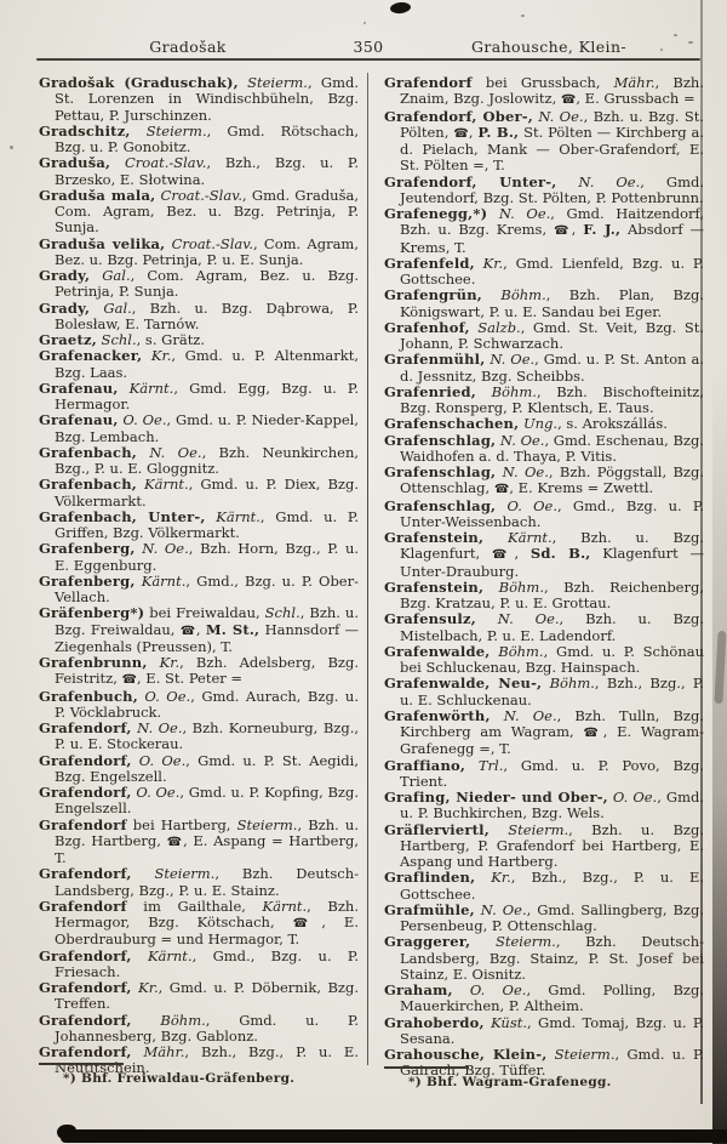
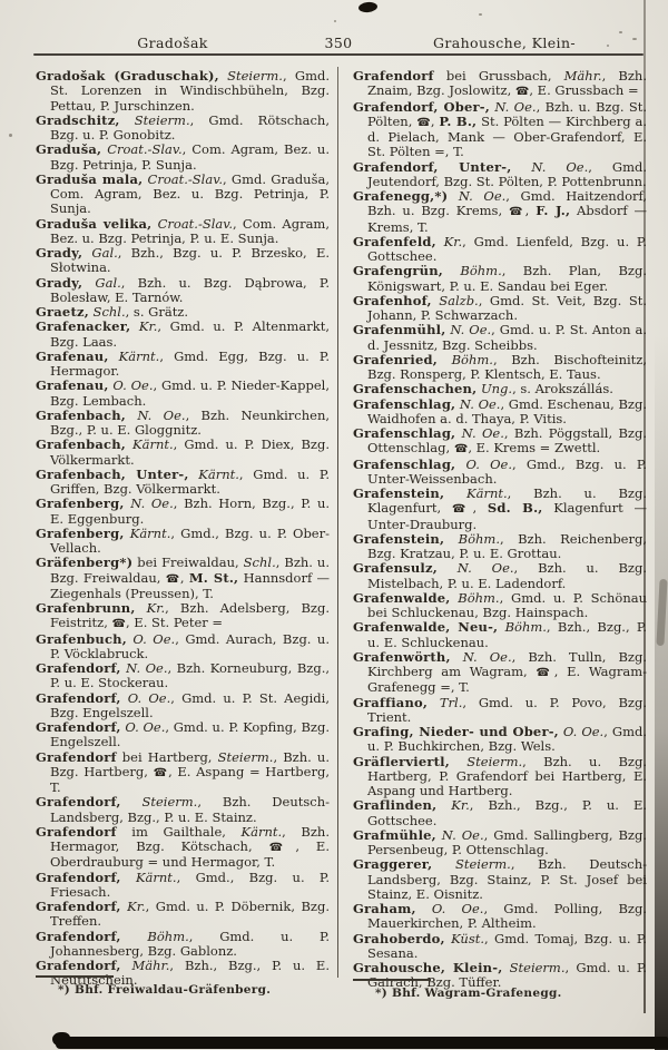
  Gradošak
  350
  Grahousche, Klein-
  Gradošak (Graduschak), Steierm., Gmd. St. Lorenzen in Windischbüheln, Bzg. Pettau, P. Jurschinzen.
  Gradschitz, Steierm., Gmd. Rötschach, Bzg. u. P. Gonobitz.
- Graduša, Croat.-Slav., Bzh., Bzg. u. P. Brzesko, E. Słotwina.
+ Graduša, Croat.-Slav., Com. Agram, Bez. u. Bzg. Petrinja, P. Sunja.
  Graduša mala, Croat.-Slav., Gmd. Graduša, Com. Agram, Bez. u. Bzg. Petrinja, P. Sunja.
  Graduša velika, Croat.-Slav., Com. Agram, Bez. u. Bzg. Petrinja, P. u. E. Sunja.
- Grady, Gal., Com. Agram, Bez. u. Bzg. Petrinja, P. Sunja.
+ Grady, Gal., Bzh., Bzg. u. P. Brzesko, E. Słotwina.
  Grady, Gal., Bzh. u. Bzg. Dąbrowa, P. Bolesław, E. Tarnów.
  Graetz, Schl., s. Grätz.
  Grafenacker, Kr., Gmd. u. P. Altenmarkt, Bzg. Laas.
  Grafenau, Kärnt., Gmd. Egg, Bzg. u. P. Hermagor.
  Grafenau, O. Oe., Gmd. u. P. Nieder-Kappel, Bzg. Lembach.
  Grafenbach, N. Oe., Bzh. Neunkirchen, Bzg., P. u. E. Gloggnitz.
  Grafenbach, Kärnt., Gmd. u. P. Diex, Bzg. Völkermarkt.
  Grafenbach, Unter-, Kärnt., Gmd. u. P. Griffen, Bzg. Völkermarkt.
  Grafenberg, N. Oe., Bzh. Horn, Bzg., P. u. E. Eggenburg.
  Grafenberg, Kärnt., Gmd., Bzg. u. P. Ober-Vellach.
  Gräfenberg*) bei Freiwaldau, Schl., Bzh. u. Bzg. Freiwaldau, ☎, M. St., Hannsdorf — Ziegenhals (Preussen), T.
  Grafenbrunn, Kr., Bzh. Adelsberg, Bzg. Feistritz, ☎, E. St. Peter =
  Grafenbuch, O. Oe., Gmd. Aurach, Bzg. u. P. Vöcklabruck.
  Grafendorf, N. Oe., Bzh. Korneuburg, Bzg., P. u. E. Stockerau.
  Grafendorf, O. Oe., Gmd. u. P. St. Aegidi, Bzg. Engelszell.
  Grafendorf, O. Oe., Gmd. u. P. Kopfing, Bzg. Engelszell.
  Grafendorf bei Hartberg, Steierm., Bzh. u. Bzg. Hartberg, ☎, E. Aspang = Hartberg, T.
  Grafendorf, Steierm., Bzh. Deutsch-Landsberg, Bzg., P. u. E. Stainz.
  Grafendorf im Gailthale, Kärnt., Bzh. Hermagor, Bzg. Kötschach, ☎, E. Oberdrauburg = und Hermagor, T.
  Grafendorf, Kärnt., Gmd., Bzg. u. P. Friesach.
  Grafendorf, Kr., Gmd. u. P. Döbernik, Bzg. Treffen.
  Grafendorf, Böhm., Gmd. u. P. Johannesberg, Bzg. Gablonz.
  Grafendorf, Mähr., Bzh., Bzg., P. u. E. Neutitschein.
  Grafendorf bei Grussbach, Mähr., Bzh. Znaim, Bzg. Joslowitz, ☎, E. Grussbach =
  Grafendorf, Ober-, N. Oe., Bzh. u. Bzg. St. Pölten, ☎, P. B., St. Pölten — Kirchberg a. d. Pielach, Mank — Ober-Grafendorf, E. St. Pölten =, T.
  Grafendorf, Unter-, N. Oe., Gmd. Jeutendorf, Bzg. St. Pölten, P. Pottenbrunn.
  Grafenegg,*) N. Oe., Gmd. Haitzendorf, Bzh. u. Bzg. Krems, ☎, F. J., Absdorf — Krems, T.
  Grafenfeld, Kr., Gmd. Lienfeld, Bzg. u. P. Gottschee.
  Grafengrün, Böhm., Bzh. Plan, Bzg. Königswart, P. u. E. Sandau bei Eger.
  Grafenhof, Salzb., Gmd. St. Veit, Bzg. St. Johann, P. Schwarzach.
  Grafenmühl, N. Oe., Gmd. u. P. St. Anton a. d. Jessnitz, Bzg. Scheibbs.
  Grafenried, Böhm., Bzh. Bischofteinitz, Bzg. Ronsperg, P. Klentsch, E. Taus.
  Grafenschachen, Ung., s. Arokszállás.
  Grafenschlag, N. Oe., Gmd. Eschenau, Bzg. Waidhofen a. d. Thaya, P. Vitis.
  Grafenschlag, N. Oe., Bzh. Pöggstall, Bzg. Ottenschlag, ☎, E. Krems = Zwettl.
  Grafenschlag, O. Oe., Gmd., Bzg. u. P. Unter-Weissenbach.
  Grafenstein, Kärnt., Bzh. u. Bzg. Klagenfurt, ☎, Sd. B., Klagenfurt — Unter-Drauburg.
  Grafenstein, Böhm., Bzh. Reichenberg, Bzg. Kratzau, P. u. E. Grottau.
  Grafensulz, N. Oe., Bzh. u. Bzg. Mistelbach, P. u. E. Ladendorf.
  Grafenwalde, Böhm., Gmd. u. P. Schönau bei Schluckenau, Bzg. Hainspach.
  Grafenwalde, Neu-, Böhm., Bzh., Bzg., P. u. E. Schluckenau.
  Grafenwörth, N. Oe., Bzh. Tulln, Bzg. Kirchberg am Wagram, ☎, E. Wagram-Grafenegg =, T.
  Graffiano, Trl., Gmd. u. P. Povo, Bzg. Trient.
  Grafing, Nieder- und Ober-, O. Oe., Gmd. u. P. Buchkirchen, Bzg. Wels.
  Gräflerviertl, Steierm., Bzh. u. Bzg. Hartberg, P. Grafendorf bei Hartberg, E. Aspang und Hartberg.
  Graflinden, Kr., Bzh., Bzg., P. u. E. Gottschee.
  Grafmühle, N. Oe., Gmd. Sallingberg, Bzg. Persenbeug, P. Ottenschlag.
  Graggerer, Steierm., Bzh. Deutsch-Landsberg, Bzg. Stainz, P. St. Josef bei Stainz, E. Oisnitz.
  Graham, O. Oe., Gmd. Polling, Bzg. Mauerkirchen, P. Altheim.
  Grahoberdo, Küst., Gmd. Tomaj, Bzg. u. P. Sesana.
  Grahousche, Klein-, Steierm., Gmd. u. P. Gairach, Bzg. Tüffer.
  *) Bhf. Freiwaldau-Gräfenberg.
  *) Bhf. Wagram-Grafenegg.
